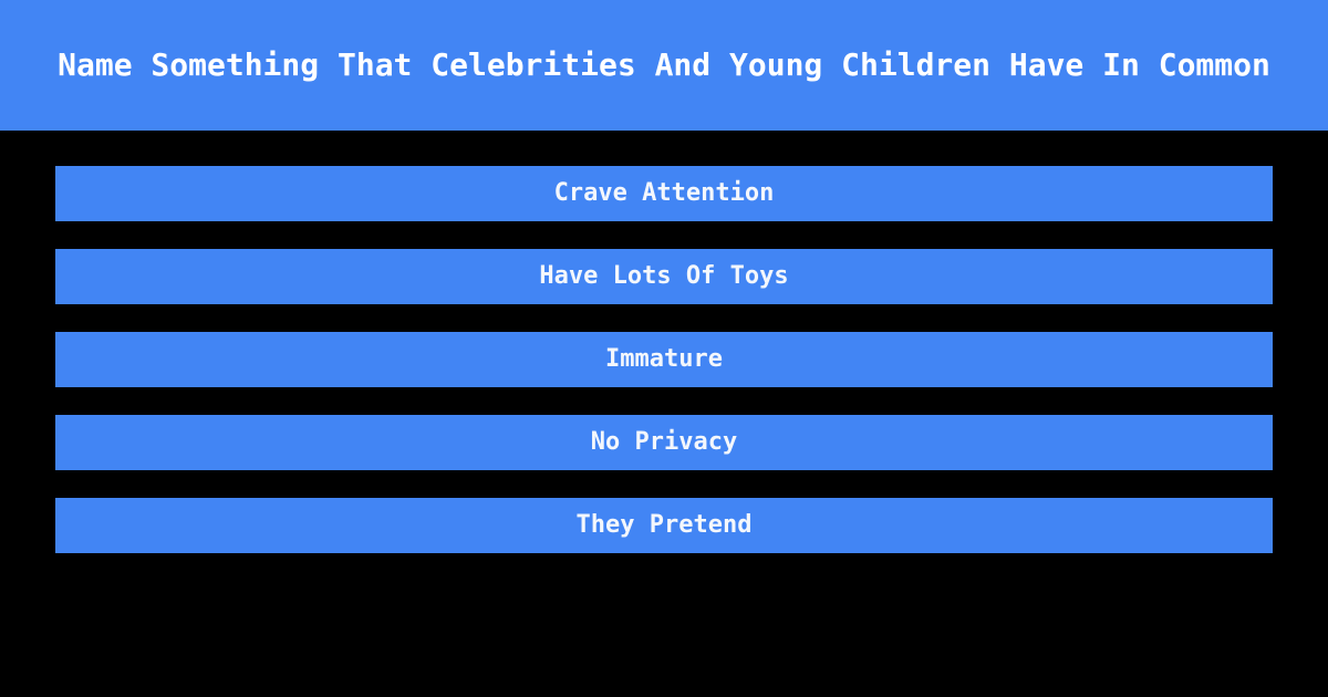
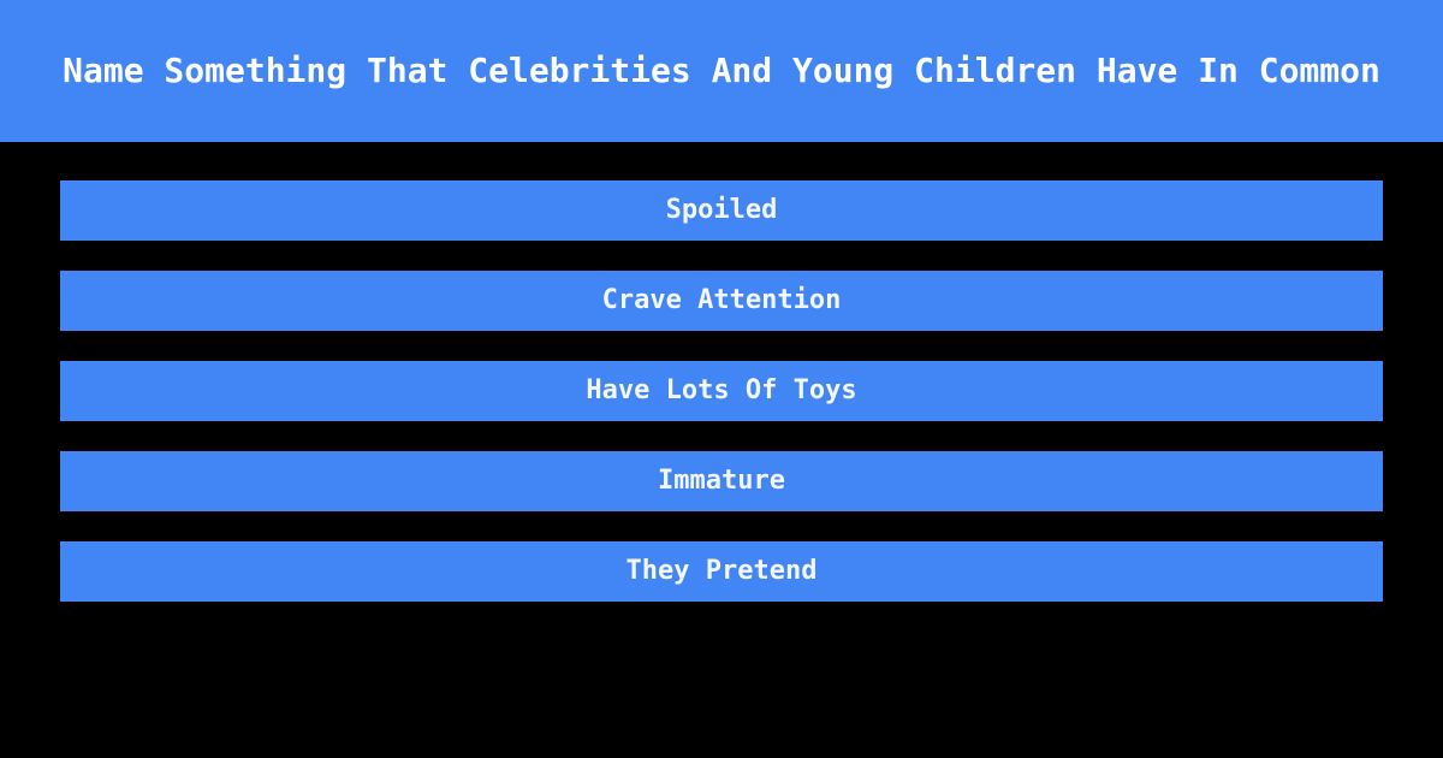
  Name Something That Celebrities And Young Children Have In Common
+ Spoiled
  Crave Attention
  Have Lots Of Toys
  Immature
- No Privacy
  They Pretend
